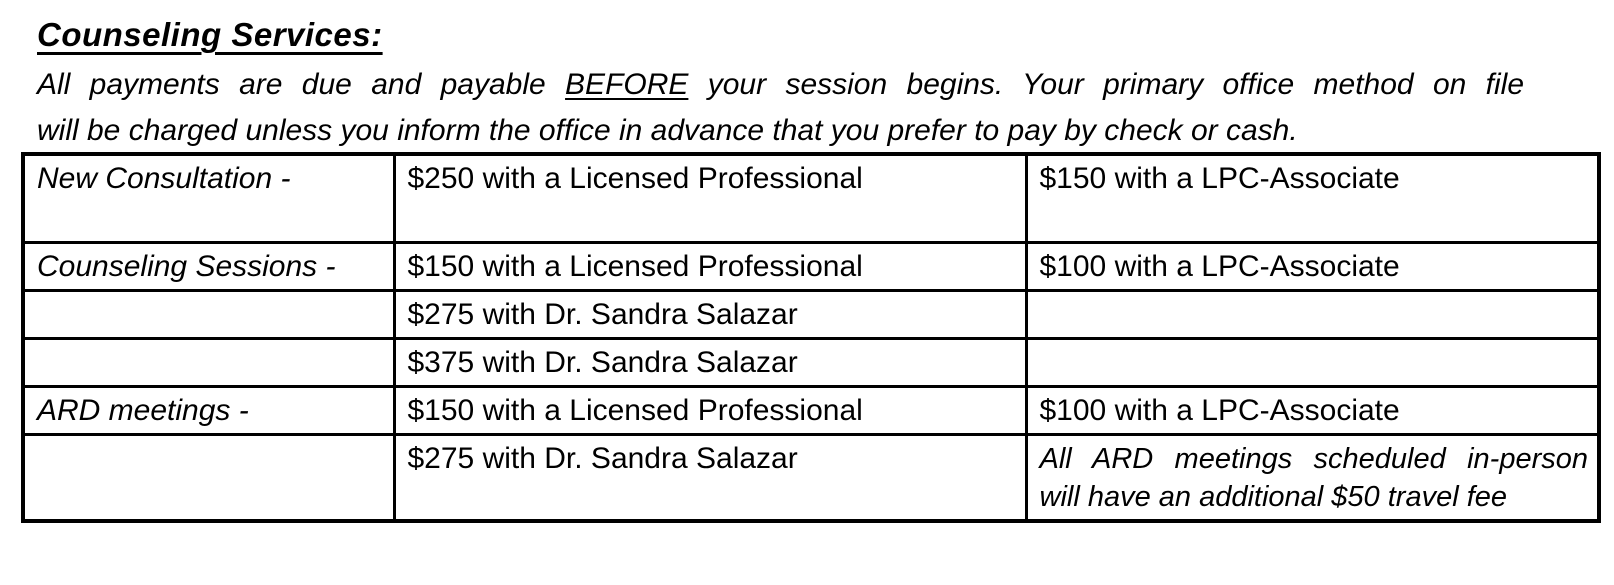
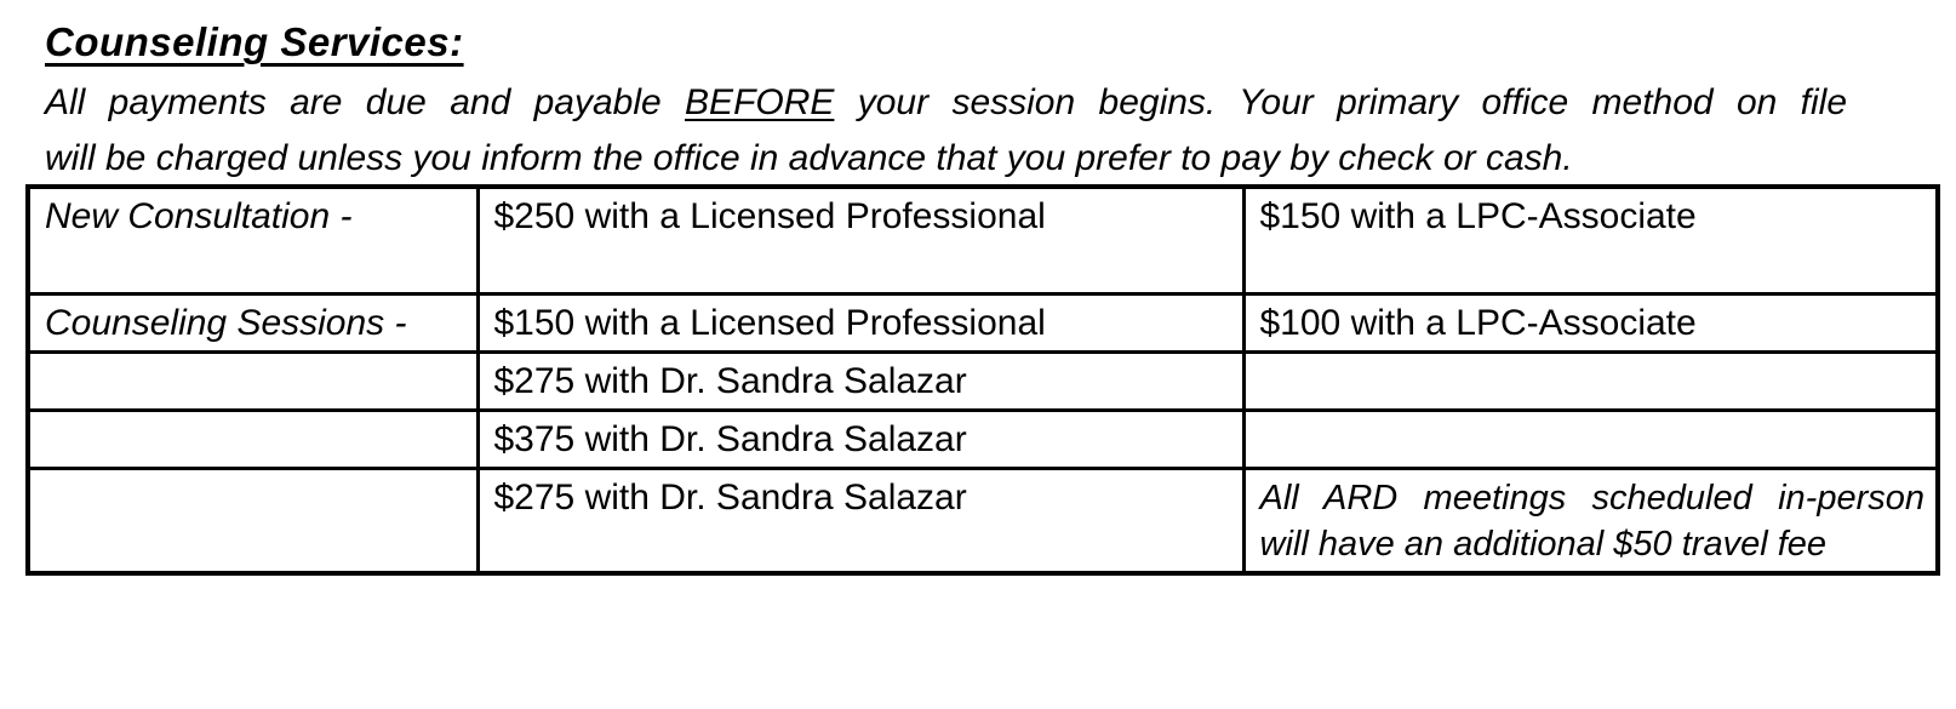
  Counseling Services:
  All payments are due and payable BEFORE your session begins. Your primary office method on file
  will be charged unless you inform the office in advance that you prefer to pay by check or cash.
  New Consultation -	$250 with a Licensed Professional	$150 with a LPC-Associate
  Counseling Sessions -	$150 with a Licensed Professional	$100 with a LPC-Associate
  	$275 with Dr. Sandra Salazar
  	$375 with Dr. Sandra Salazar
- ARD meetings -	$150 with a Licensed Professional	$100 with a LPC-Associate
  	$275 with Dr. Sandra Salazar	All ARD meetings scheduled in-person will have an additional $50 travel fee
